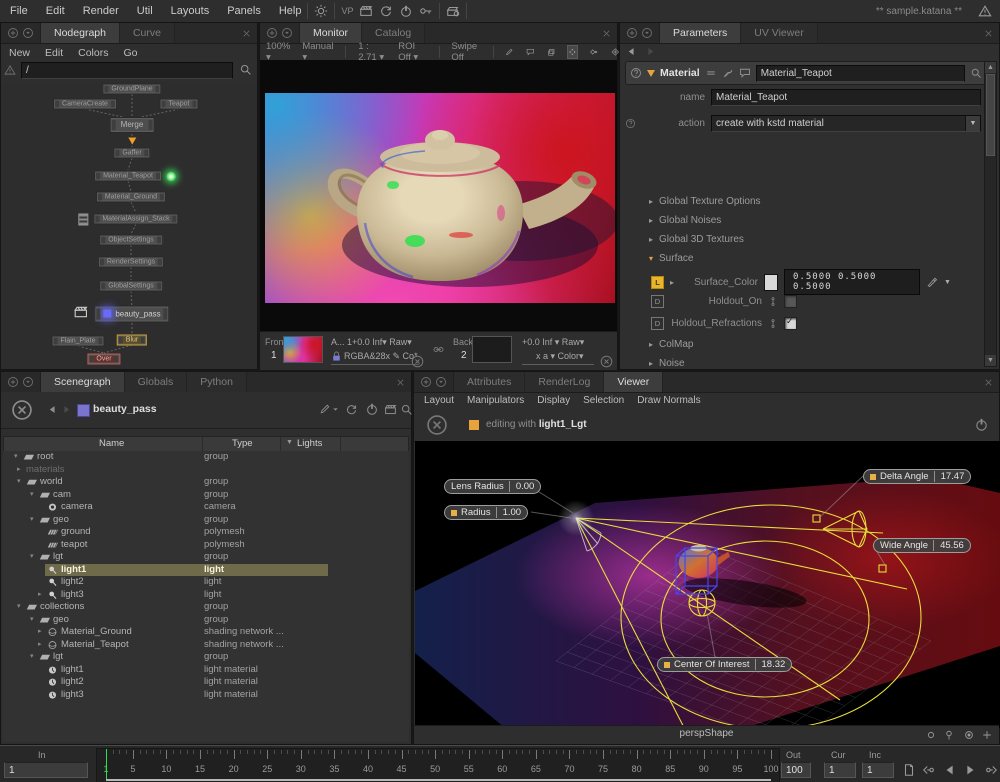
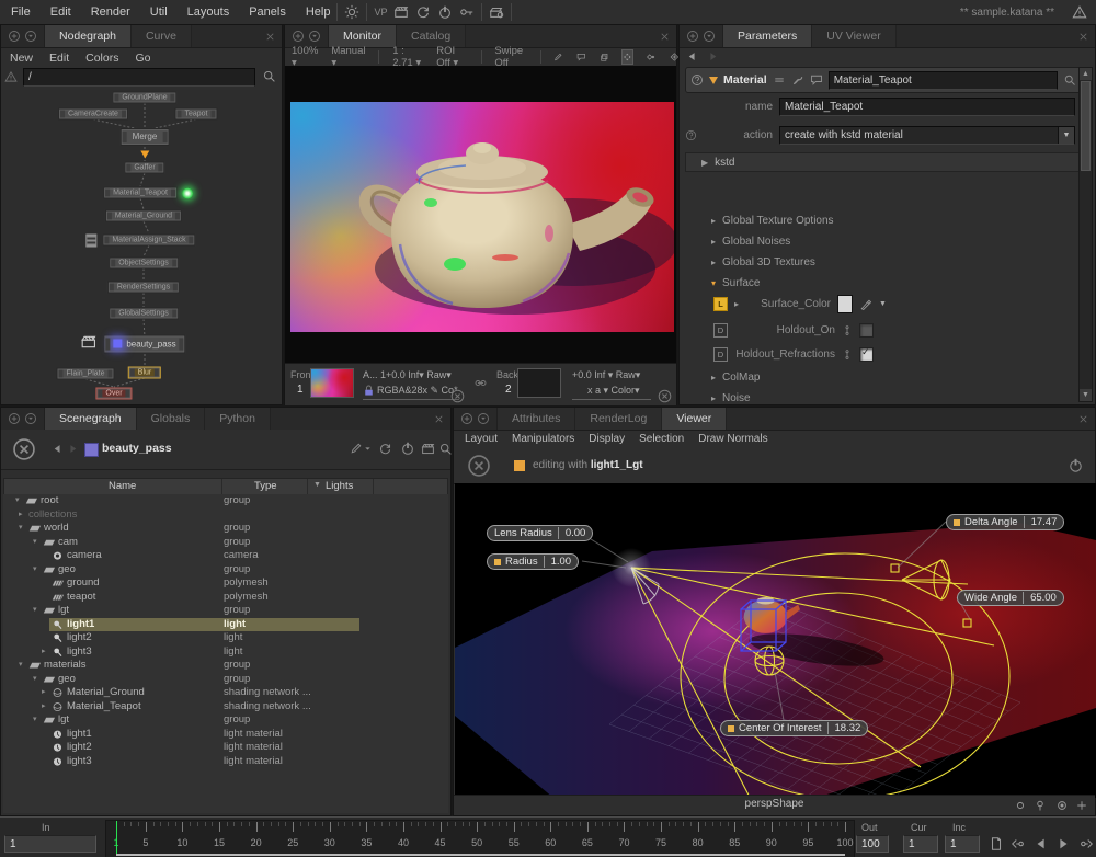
  File
  Edit
  Render
  Util
  Layouts
  Panels
  Help
  VP
  ** sample.katana **
  Nodegraph
  Curve
  New
  Edit
  Colors
  Go
  /
  Merge
  beauty_pass
  Monitor
  Catalog
  100% ▾
  Manual ▾
  1 : 2.71 ▾
  ROI Off ▾
  Swipe Off
  Fron
  1
  A... 1+0.0 Inf▾ Raw▾
  RGBA&28x ✎ Co
  Back
  2
  +0.0 Inf ▾ Raw▾
  x a ▾ Color▾
  Parameters
  UV Viewer
  Material
  Material_Teapot
  name
  Material_Teapot
  action
  create with kstd material
+ ▶
+ kstd
  ▸
  Global Texture Options
  ▸
  Global Noises
  ▸
  Global 3D Textures
  ▾
  Surface
  L
  ▸
  Surface_Color
- 0.5000 0.5000 0.5000
  D
  Holdout_On
  D
  Holdout_Refractions
  ▸
  ColMap
  ▸
  Noise
  Scenegraph
  Globals
  Python
  beauty_pass
  Name
  Type
  Lights
  root
  group
- materials
+ collections
  world
  group
  cam
  group
  camera
  camera
  geo
  group
  ground
  polymesh
  teapot
  polymesh
  lgt
  group
  light1
  light
  light2
  light
  light3
  light
- collections
+ materials
  group
  geo
  group
  Material_Ground
  shading network ...
  Material_Teapot
  shading network ...
  lgt
  group
  light1
  light material
  light2
  light material
  light3
  light material
  Attributes
  RenderLog
  Viewer
  Layout
  Manipulators
  Display
  Selection
  Draw Normals
  editing with light1_Lgt
  Lens Radius
  0.00
  Radius
  1.00
  Delta Angle
  17.47
  Wide Angle
- 45.56
+ 65.00
  Center Of Interest
  18.32
  perspShape
  In
  1
  5
  10
  15
  20
  25
  30
  35
  40
  45
  50
  55
  60
  65
  70
  75
  80
  85
  90
  95
  100
  Out
  100
  Cur
  1
  Inc
  1
